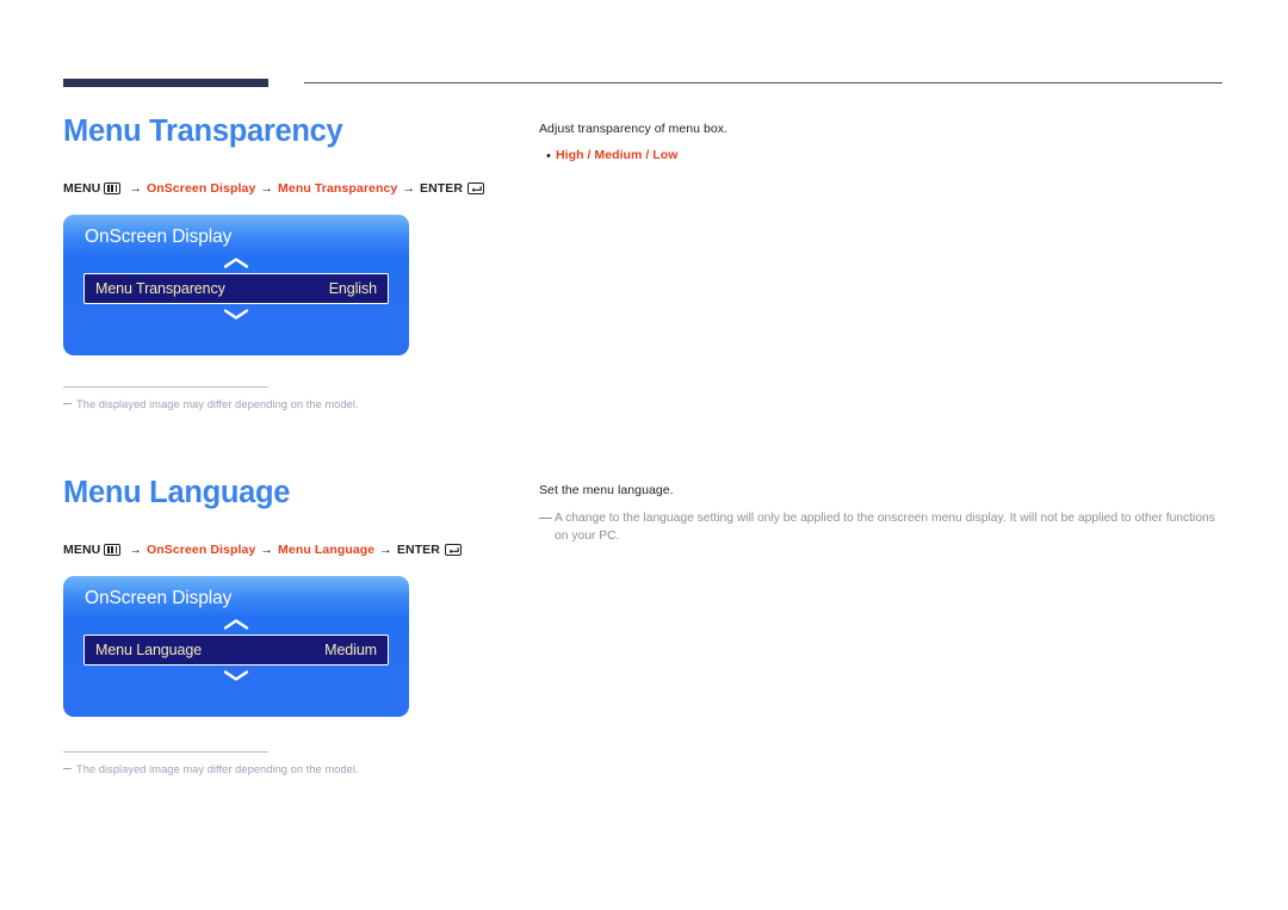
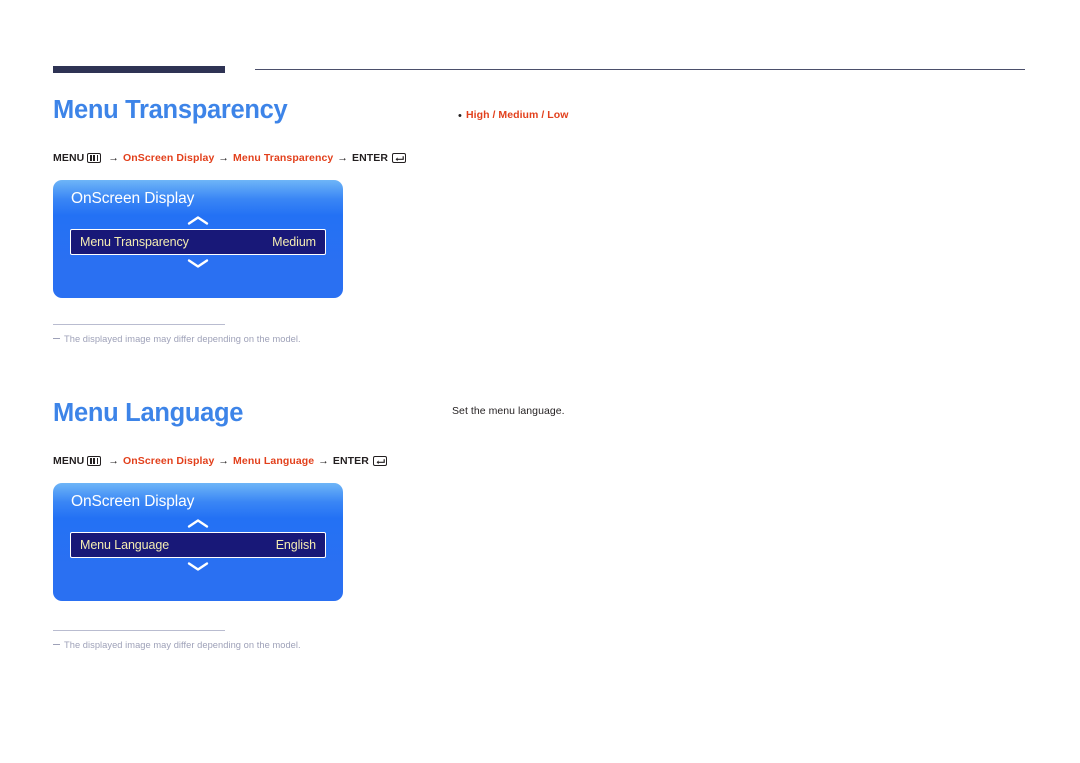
  Menu Transparency
  MENU
  →
  OnScreen Display
  →
  Menu Transparency
  →
  ENTER
  OnScreen Display
  Menu Transparency
- English
+ Medium
  The displayed image may differ depending on the model.
- Adjust transparency of menu box.
  •
  High / Medium / Low
  Menu Language
  MENU
  →
  OnScreen Display
  →
  Menu Language
  →
  ENTER
  OnScreen Display
  Menu Language
- Medium
+ English
  The displayed image may differ depending on the model.
  Set the menu language.
- A change to the language setting will only be applied to the onscreen menu display. It will not be applied to other functions on your PC.
